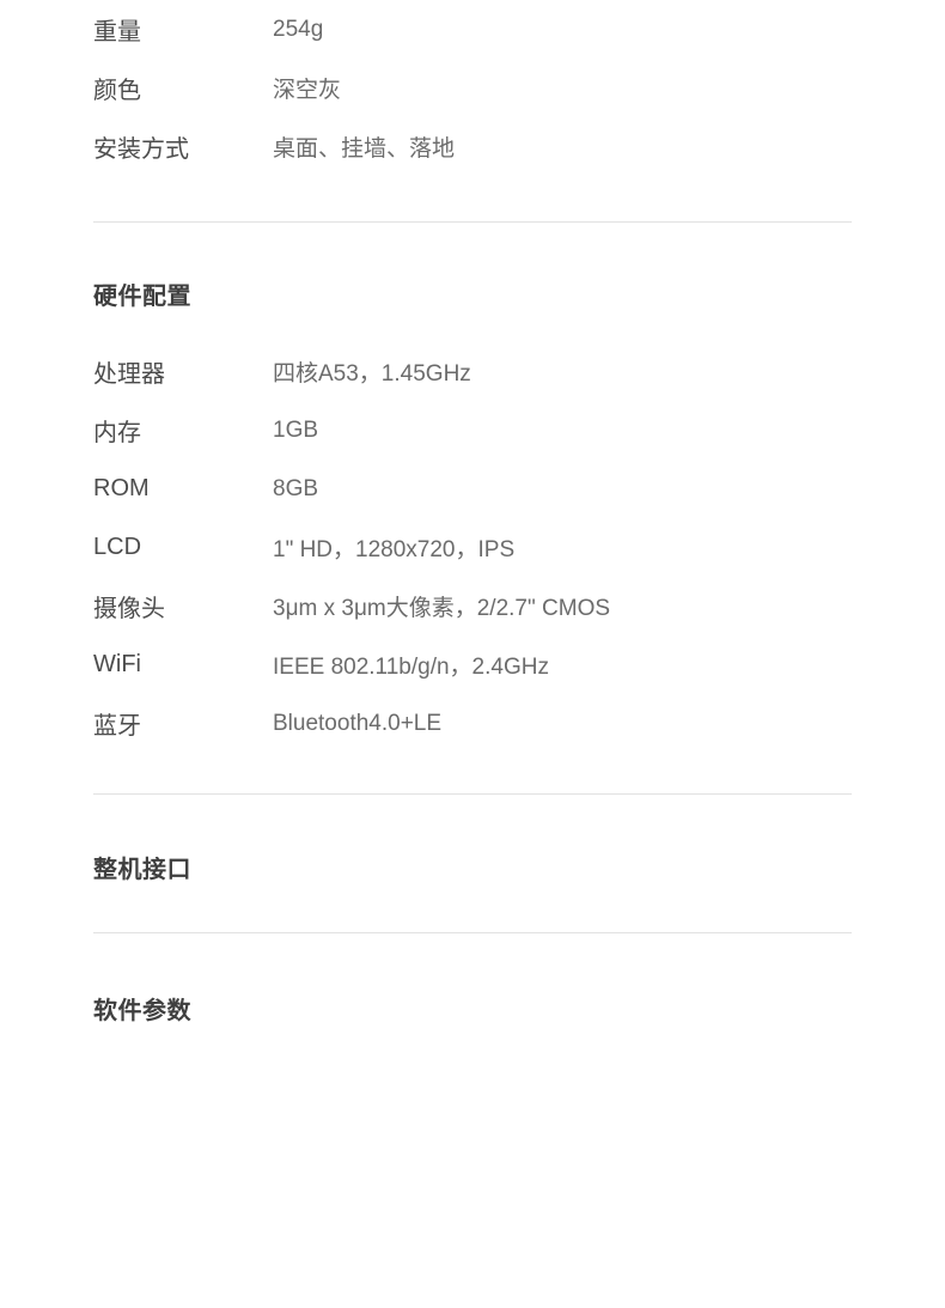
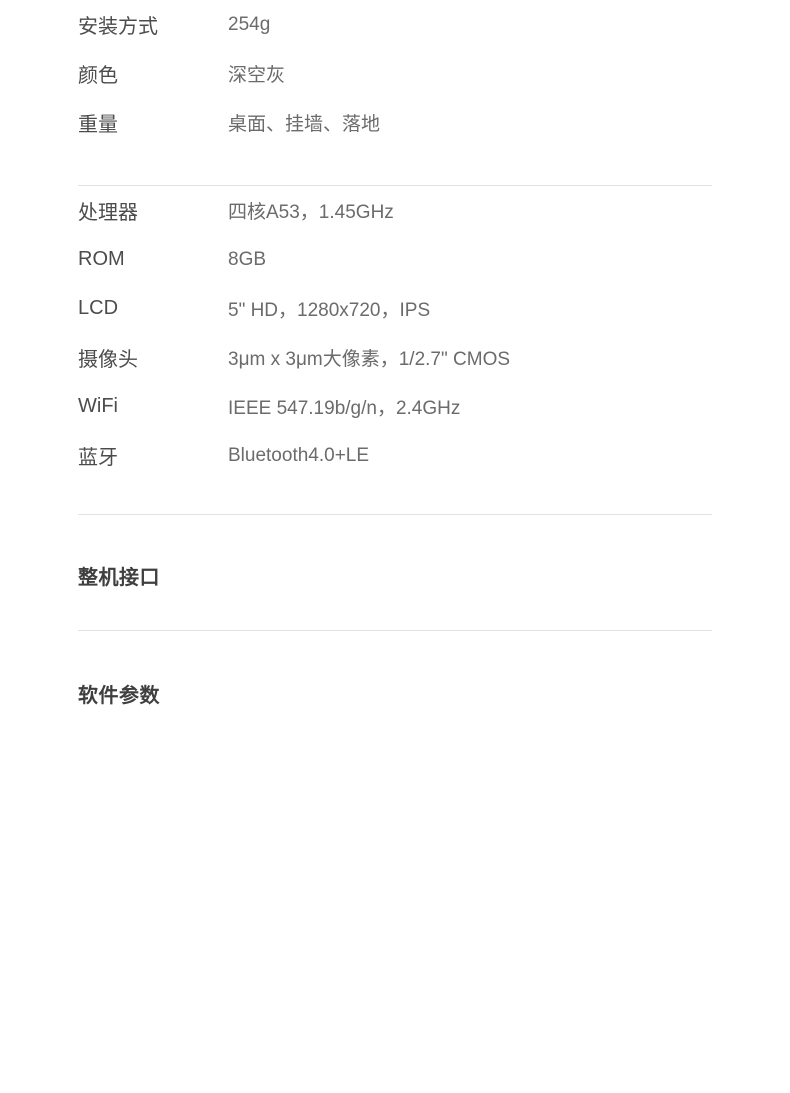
- 重量	254g
+ 安装方式	254g
  颜色	深空灰
- 安装方式	桌面、挂墙、落地
+ 重量	桌面、挂墙、落地
- 硬件配置
  处理器	四核A53，1.45GHz
- 内存	1GB
  ROM	8GB
- LCD	1" HD，1280x720，IPS
+ LCD	5" HD，1280x720，IPS
- 摄像头	3μm x 3μm大像素，2/2.7" CMOS
+ 摄像头	3μm x 3μm大像素，1/2.7" CMOS
- WiFi	IEEE 802.11b/g/n，2.4GHz
+ WiFi	IEEE 547.19b/g/n，2.4GHz
  蓝牙	Bluetooth4.0+LE
  整机接口
  软件参数
